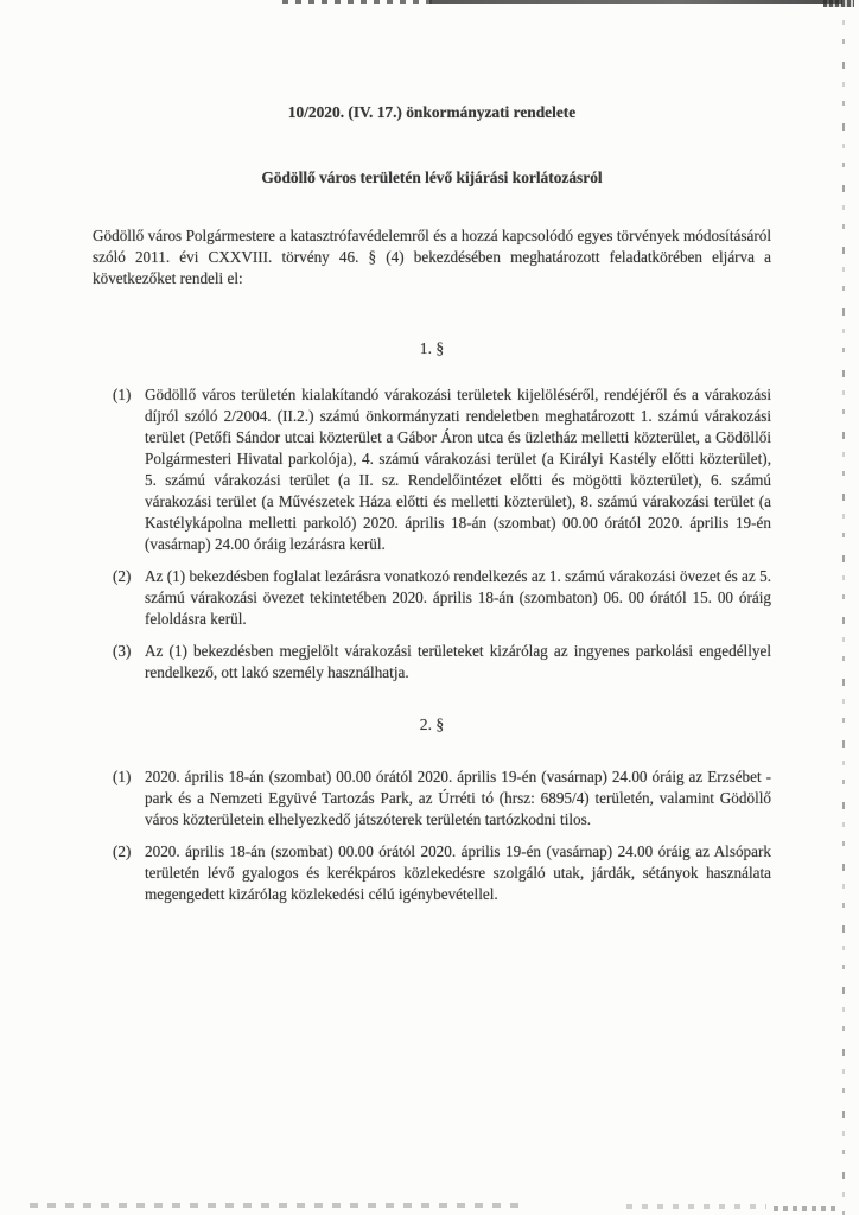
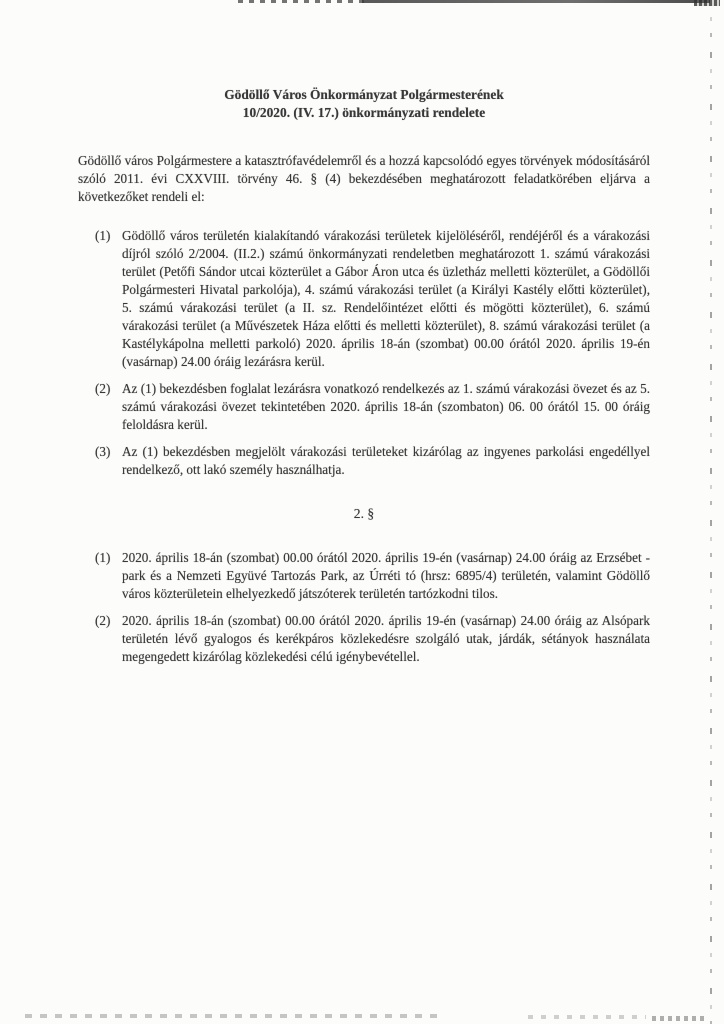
+ Gödöllő Város Önkormányzat Polgármesterének
  10/2020. (IV. 17.) önkormányzati rendelete
- Gödöllő város területén lévő kijárási korlátozásról
  Gödöllő város Polgármestere a katasztrófavédelemről és a hozzá kapcsolódó egyes törvények módosításáról szóló 2011. évi CXXVIII. törvény 46. § (4) bekezdésében meghatározott feladatkörében eljárva a következőket rendeli el:
- 1. §
  (1)
  Gödöllő város területén kialakítandó várakozási területek kijelöléséről, rendéjéről és a várakozási díjról szóló 2/2004. (II.2.) számú önkormányzati rendeletben meghatározott 1. számú várakozási terület (Petőfi Sándor utcai közterület a Gábor Áron utca és üzletház melletti közterület, a Gödöllői Polgármesteri Hivatal parkolója), 4. számú várakozási terület (a Királyi Kastély előtti közterület), 5. számú várakozási terület (a II. sz. Rendelőintézet előtti és mögötti közterület), 6. számú várakozási terület (a Művészetek Háza előtti és melletti közterület), 8. számú várakozási terület (a Kastélykápolna melletti parkoló) 2020. április 18-án (szombat) 00.00 órától 2020. április 19-én (vasárnap) 24.00 óráig lezárásra kerül.
  (2)
  Az (1) bekezdésben foglalat lezárásra vonatkozó rendelkezés az 1. számú várakozási övezet és az 5. számú várakozási övezet tekintetében 2020. április 18-án (szombaton) 06. 00 órától 15. 00 óráig feloldásra kerül.
  (3)
  Az (1) bekezdésben megjelölt várakozási területeket kizárólag az ingyenes parkolási engedéllyel rendelkező, ott lakó személy használhatja.
  2. §
  (1)
  2020. április 18-án (szombat) 00.00 órától 2020. április 19-én (vasárnap) 24.00 óráig az Erzsébet -park és a Nemzeti Együvé Tartozás Park, az Úrréti tó (hrsz: 6895/4) területén, valamint Gödöllő város közterületein elhelyezkedő játszóterek területén tartózkodni tilos.
  (2)
  2020. április 18-án (szombat) 00.00 órától 2020. április 19-én (vasárnap) 24.00 óráig az Alsópark területén lévő gyalogos és kerékpáros közlekedésre szolgáló utak, járdák, sétányok használata megengedett kizárólag közlekedési célú igénybevétellel.
